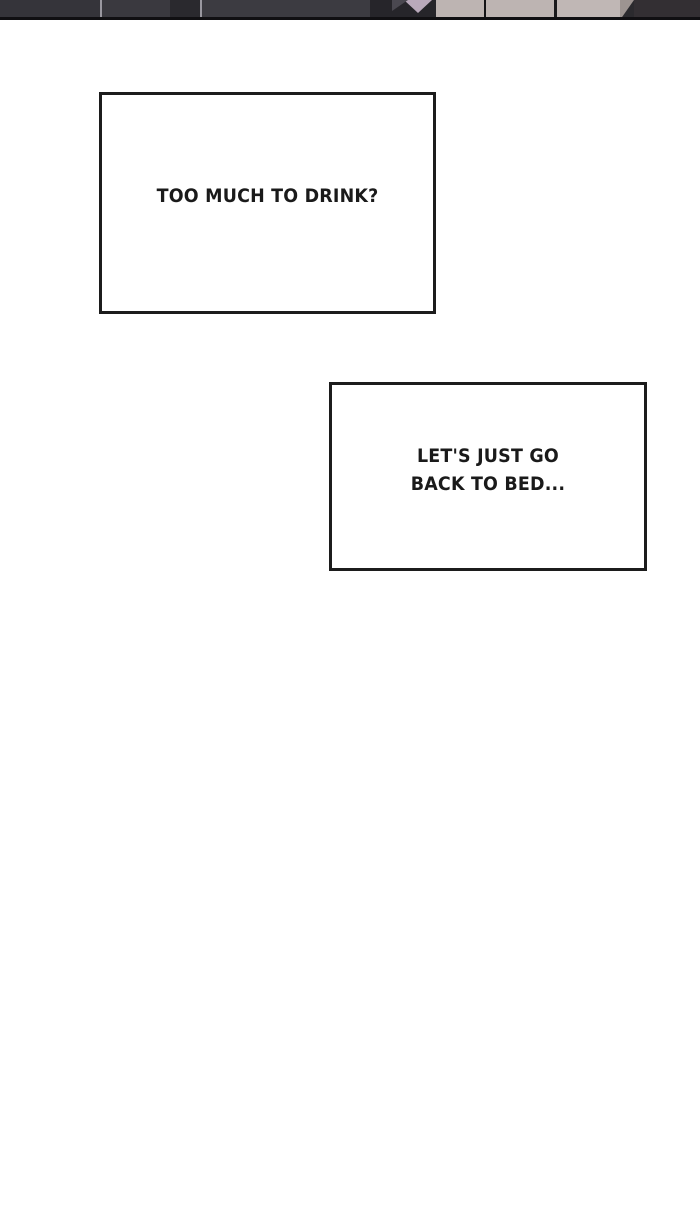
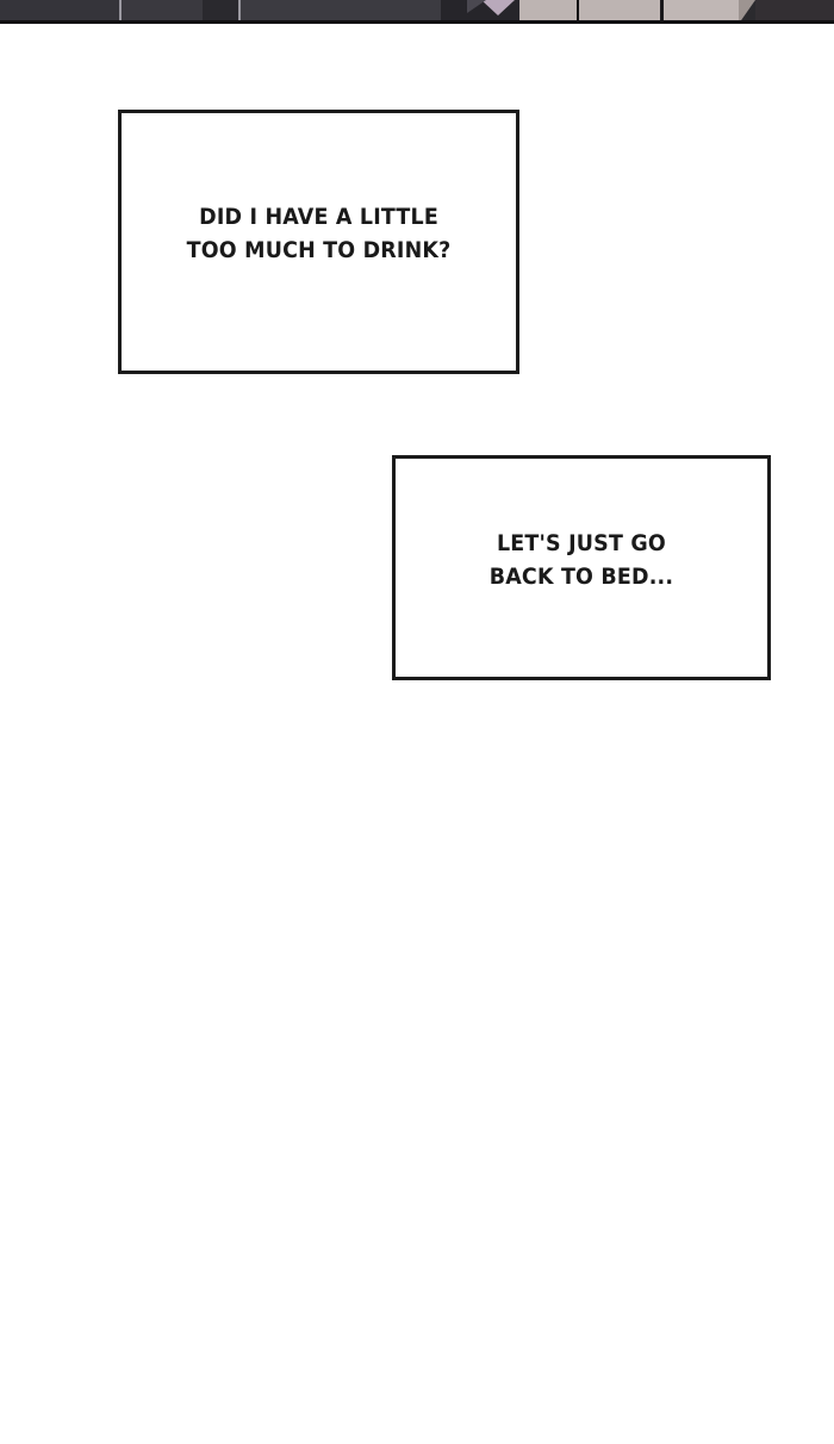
+ DID I HAVE A LITTLE
  TOO MUCH TO DRINK?
  LET'S JUST GO
  BACK TO BED...
